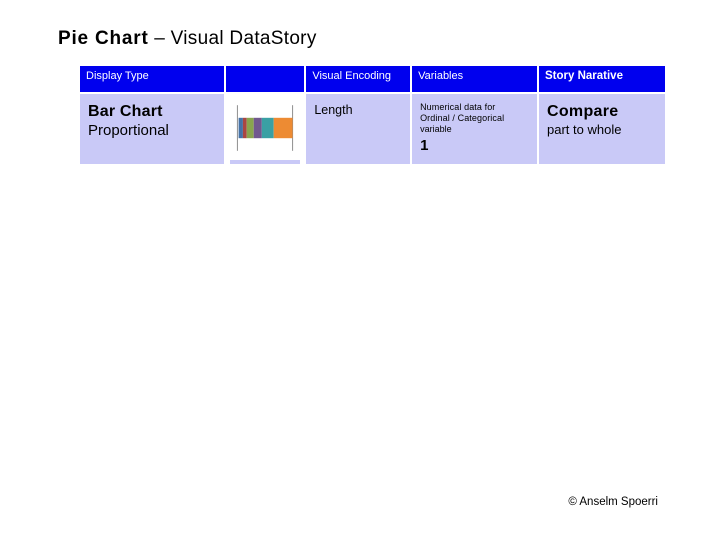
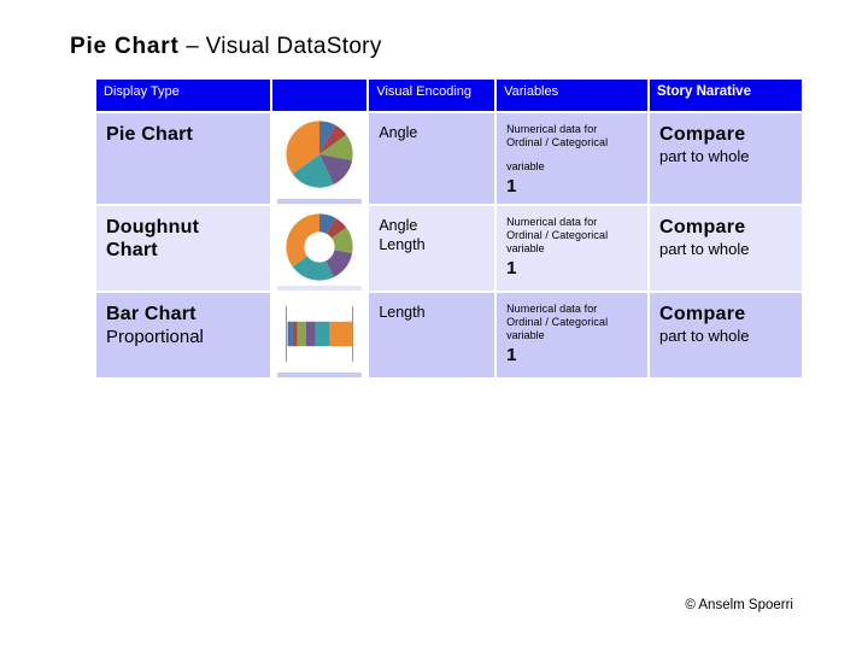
  Pie Chart – Visual DataStory
  Display Type		Visual Encoding	Variables	Story Narative
+ Pie Chart		Angle	Numerical data for Ordinal / Categorical variable 1	Compare part to whole
+ Doughnut Chart		Angle Length	Numerical data for Ordinal / Categorical variable 1	Compare part to whole
  Bar Chart Proportional		Length	Numerical data for Ordinal / Categorical variable 1	Compare part to whole
  © Anselm Spoerri
